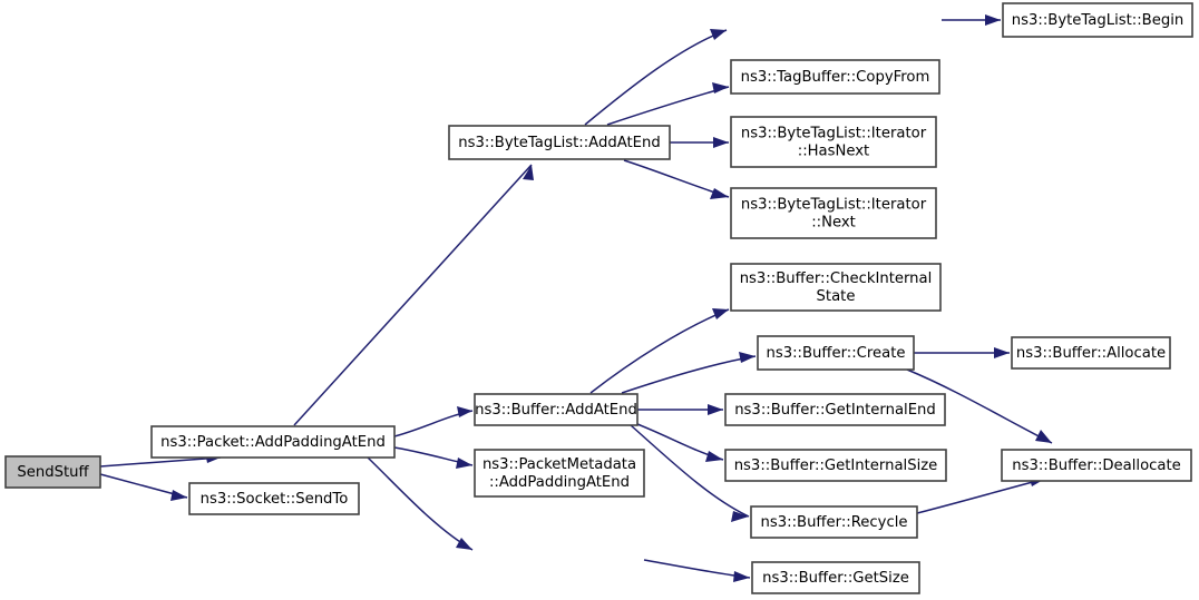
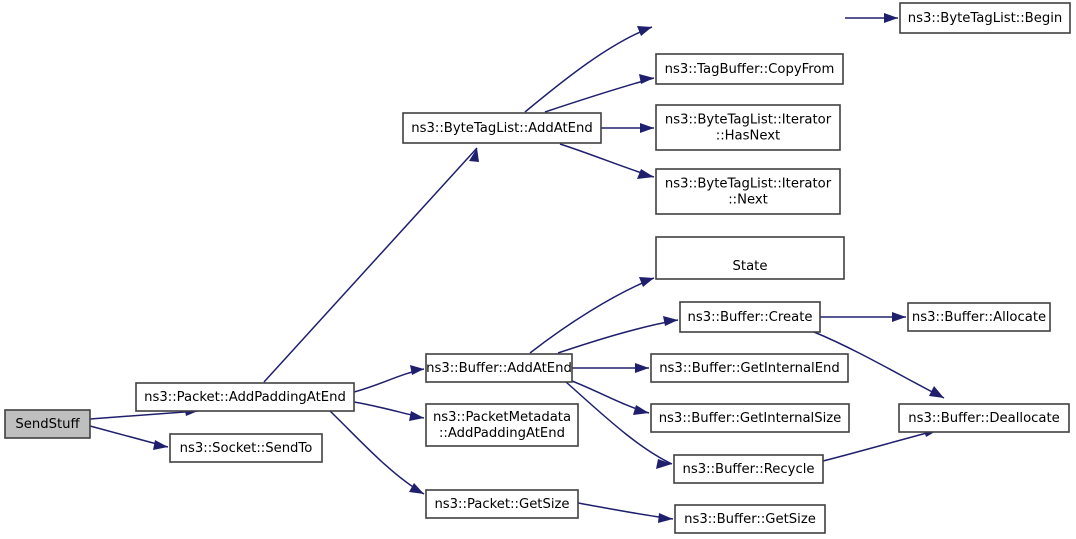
  SendStuff
  ns3::Packet::AddPaddingAtEnd
  ns3::Socket::SendTo
  ns3::ByteTagList::AddAtEnd
  ns3::Buffer::AddAtEnd
  ns3::PacketMetadata
  ::AddPaddingAtEnd
+ ns3::Packet::GetSize
  ns3::TagBuffer::CopyFrom
  ns3::ByteTagList::Iterator
  ::HasNext
  ns3::ByteTagList::Iterator
  ::Next
- ns3::Buffer::CheckInternal
  State
  ns3::Buffer::Create
  ns3::Buffer::GetInternalEnd
  ns3::Buffer::GetInternalSize
  ns3::Buffer::Recycle
  ns3::Buffer::GetSize
  ns3::ByteTagList::Begin
  ns3::Buffer::Allocate
  ns3::Buffer::Deallocate
